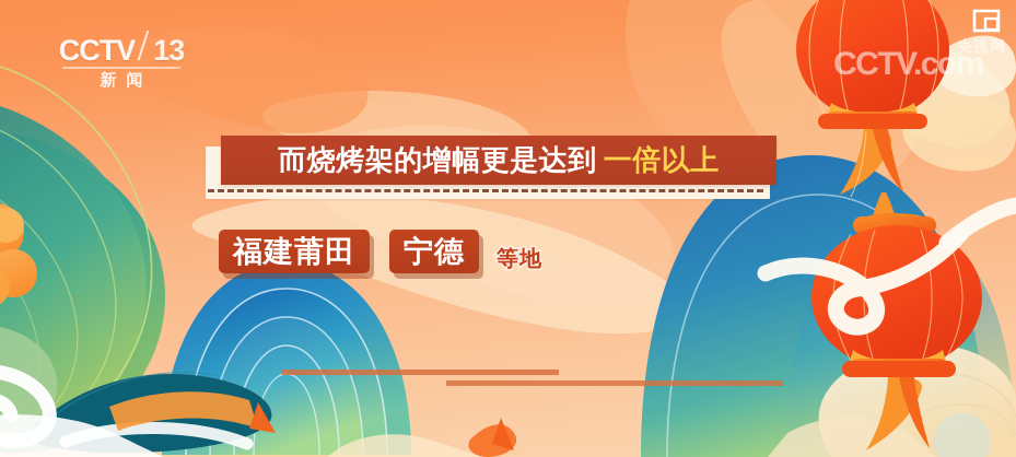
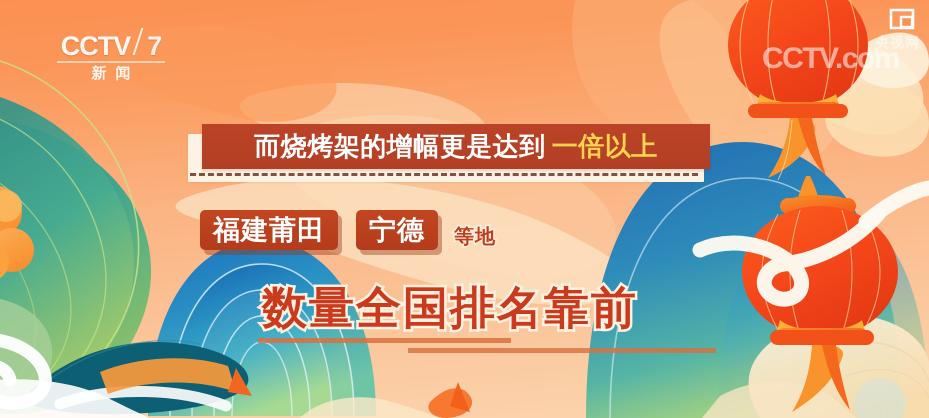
  CCTV
- 13
+ 7
  新闻
  央视网
  CCTV.com
  而烧烤架的增幅更是达到
  一倍以上
  福建莆田
  宁德
  等地
+ 数量全国排名靠前
